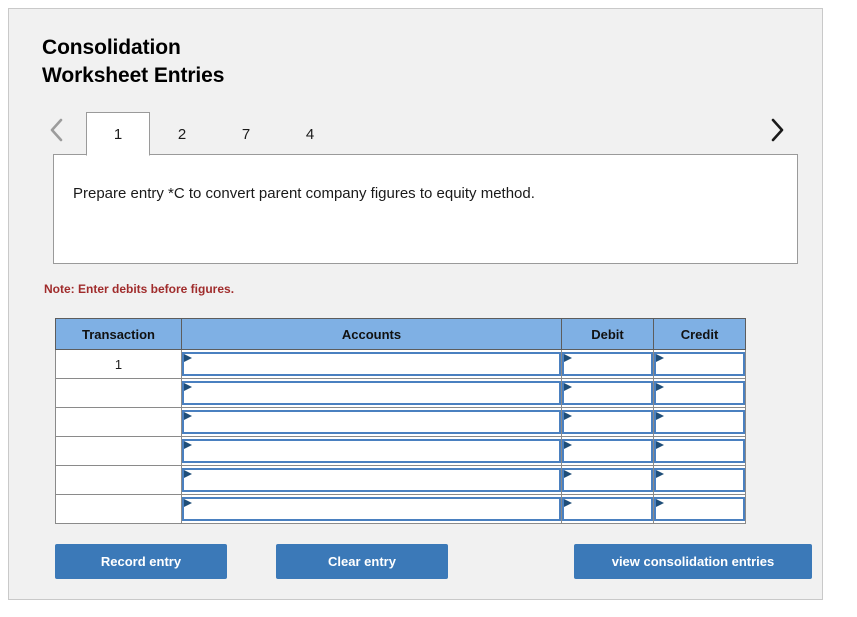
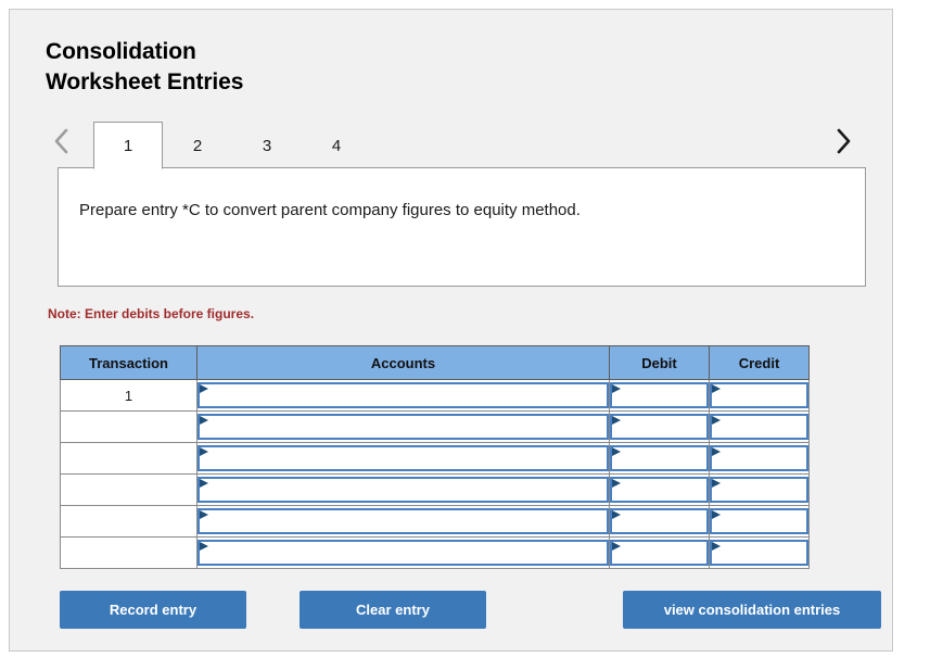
  Consolidation
  Worksheet Entries
  1
  2
- 7
+ 3
  4
  Prepare entry *C to convert parent company figures to equity method.
  Note: Enter debits before figures.
  Transaction	Accounts	Debit	Credit
  1
  Record entry
  Clear entry
  view consolidation entries
